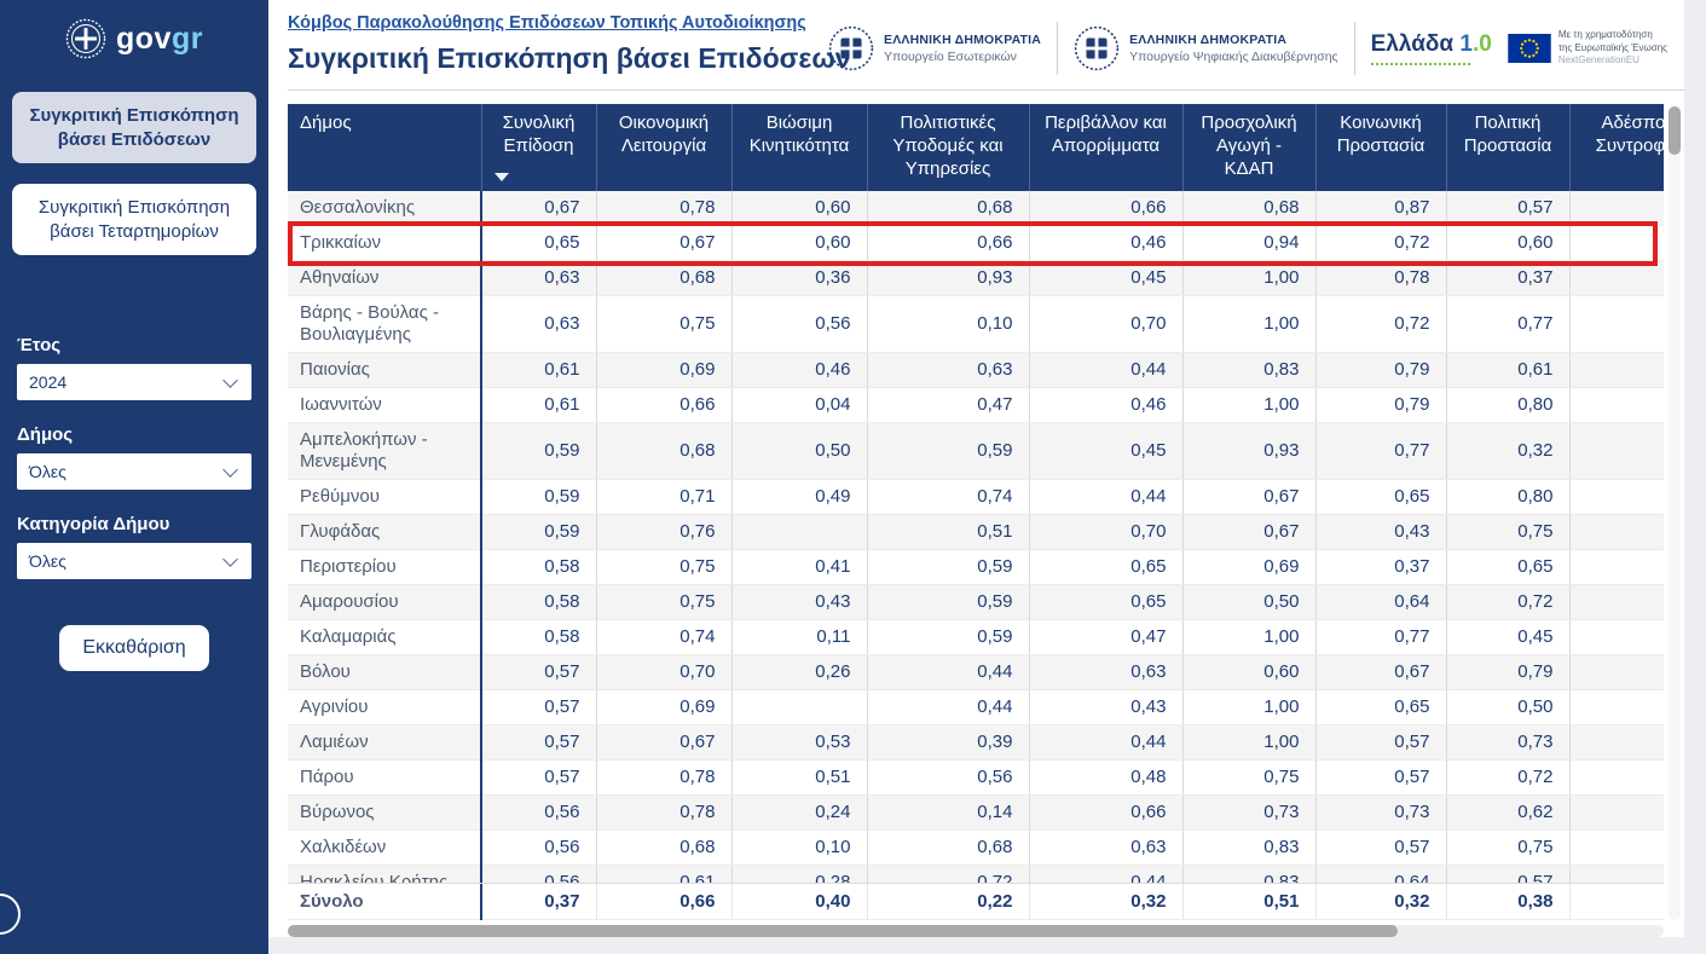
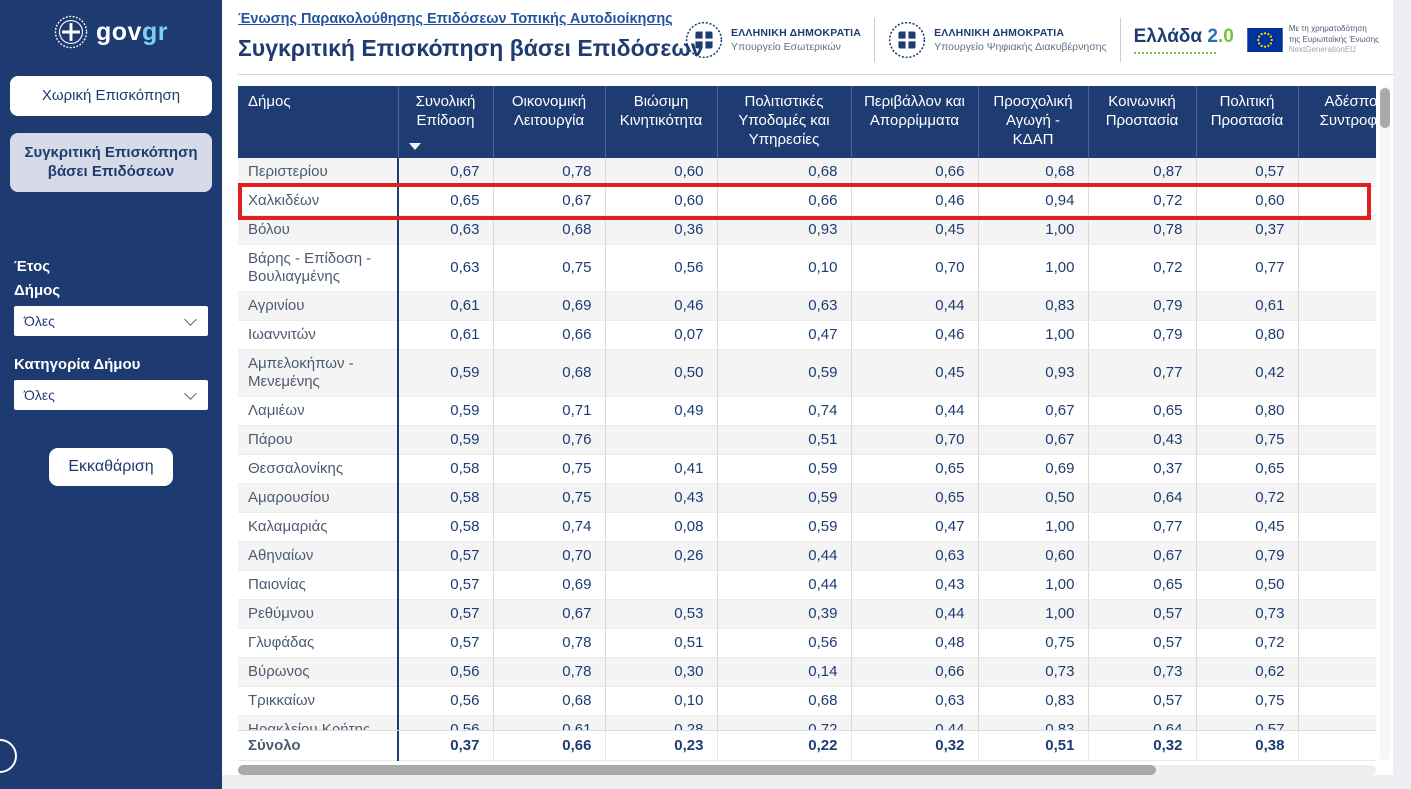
  govgr
+ Χωρική Επισκόπηση
  Συγκριτική Επισκόπηση βάσει Επιδόσεων
- Συγκριτική Επισκόπηση βάσει Τεταρτημορίων
  Έτος
- 2024
  Δήμος
  Όλες
  Κατηγορία Δήμου
  Όλες
  Εκκαθάριση
- Κόμβος Παρακολούθησης Επιδόσεων Τοπικής Αυτοδιοίκησης
+ Ένωσης Παρακολούθησης Επιδόσεων Τοπικής Αυτοδιοίκησης
  Συγκριτική Επισκόπηση βάσει Επιδόσεω
  ΕΛΛΗΝΙΚΗ ΔΗΜΟΚΡΑΤΙΑ
  Υπουργείο Εσωτερικών
  ΕΛΛΗΝΙΚΗ ΔΗΜΟΚΡΑΤΙΑ
  Υπουργείο Ψηφιακής Διακυβέρνησης
- Ελλάδα 1.0
+ Ελλάδα 2.0
  Με τη χρηματοδότηση
  της Ευρωπαϊκής Ένωσης
  NextGenerationEU
  Δήμος	Συνολική Επίδοση	Οικονομική Λειτουργία	Βιώσιμη Κινητικότητα	Πολιτιστικές Υποδομές και Υπηρεσίες	Περιβάλλον και Απορρίμματα	Προσχολική Αγωγή - ΚΔΑΠ	Κοινωνική Προστασία	Πολιτική Προστασία	Αδέσπο Συντροφ
- Θεσσαλονίκης	0,67	0,78	0,60	0,68	0,66	0,68	0,87	0,57
+ Περιστερίου	0,67	0,78	0,60	0,68	0,66	0,68	0,87	0,57
- Τρικκαίων	0,65	0,67	0,60	0,66	0,46	0,94	0,72	0,60
+ Χαλκιδέων	0,65	0,67	0,60	0,66	0,46	0,94	0,72	0,60
- Αθηναίων	0,63	0,68	0,36	0,93	0,45	1,00	0,78	0,37
+ Βόλου	0,63	0,68	0,36	0,93	0,45	1,00	0,78	0,37
- Βάρης - Βούλας - Βουλιαγμένης	0,63	0,75	0,56	0,10	0,70	1,00	0,72	0,77
+ Βάρης - Επίδοση - Βουλιαγμένης	0,63	0,75	0,56	0,10	0,70	1,00	0,72	0,77
- Παιονίας	0,61	0,69	0,46	0,63	0,44	0,83	0,79	0,61
+ Αγρινίου	0,61	0,69	0,46	0,63	0,44	0,83	0,79	0,61
- Ιωαννιτών	0,61	0,66	0,04	0,47	0,46	1,00	0,79	0,80
+ Ιωαννιτών	0,61	0,66	0,07	0,47	0,46	1,00	0,79	0,80
- Αμπελοκήπων - Μενεμένης	0,59	0,68	0,50	0,59	0,45	0,93	0,77	0,32
+ Αμπελοκήπων - Μενεμένης	0,59	0,68	0,50	0,59	0,45	0,93	0,77	0,42
- Ρεθύμνου	0,59	0,71	0,49	0,74	0,44	0,67	0,65	0,80
+ Λαμιέων	0,59	0,71	0,49	0,74	0,44	0,67	0,65	0,80
- Γλυφάδας	0,59	0,76		0,51	0,70	0,67	0,43	0,75
+ Πάρου	0,59	0,76		0,51	0,70	0,67	0,43	0,75
- Περιστερίου	0,58	0,75	0,41	0,59	0,65	0,69	0,37	0,65
+ Θεσσαλονίκης	0,58	0,75	0,41	0,59	0,65	0,69	0,37	0,65
  Αμαρουσίου	0,58	0,75	0,43	0,59	0,65	0,50	0,64	0,72
- Καλαμαριάς	0,58	0,74	0,11	0,59	0,47	1,00	0,77	0,45
+ Καλαμαριάς	0,58	0,74	0,08	0,59	0,47	1,00	0,77	0,45
- Βόλου	0,57	0,70	0,26	0,44	0,63	0,60	0,67	0,79
+ Αθηναίων	0,57	0,70	0,26	0,44	0,63	0,60	0,67	0,79
- Αγρινίου	0,57	0,69		0,44	0,43	1,00	0,65	0,50
+ Παιονίας	0,57	0,69		0,44	0,43	1,00	0,65	0,50
- Λαμιέων	0,57	0,67	0,53	0,39	0,44	1,00	0,57	0,73
+ Ρεθύμνου	0,57	0,67	0,53	0,39	0,44	1,00	0,57	0,73
- Πάρου	0,57	0,78	0,51	0,56	0,48	0,75	0,57	0,72
+ Γλυφάδας	0,57	0,78	0,51	0,56	0,48	0,75	0,57	0,72
- Βύρωνος	0,56	0,78	0,24	0,14	0,66	0,73	0,73	0,62
+ Βύρωνος	0,56	0,78	0,30	0,14	0,66	0,73	0,73	0,62
- Χαλκιδέων	0,56	0,68	0,10	0,68	0,63	0,83	0,57	0,75
+ Τρικκαίων	0,56	0,68	0,10	0,68	0,63	0,83	0,57	0,75
- Σύνολο	0,37	0,66	0,40	0,22	0,32	0,51	0,32	0,38
+ Σύνολο	0,37	0,66	0,23	0,22	0,32	0,51	0,32	0,38
